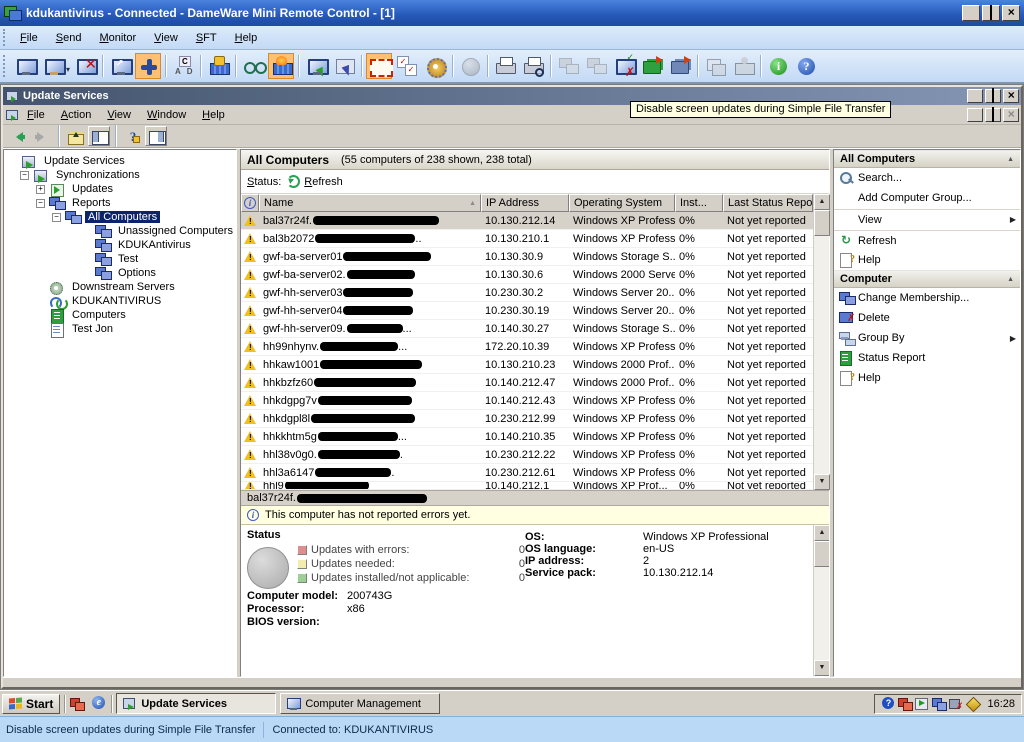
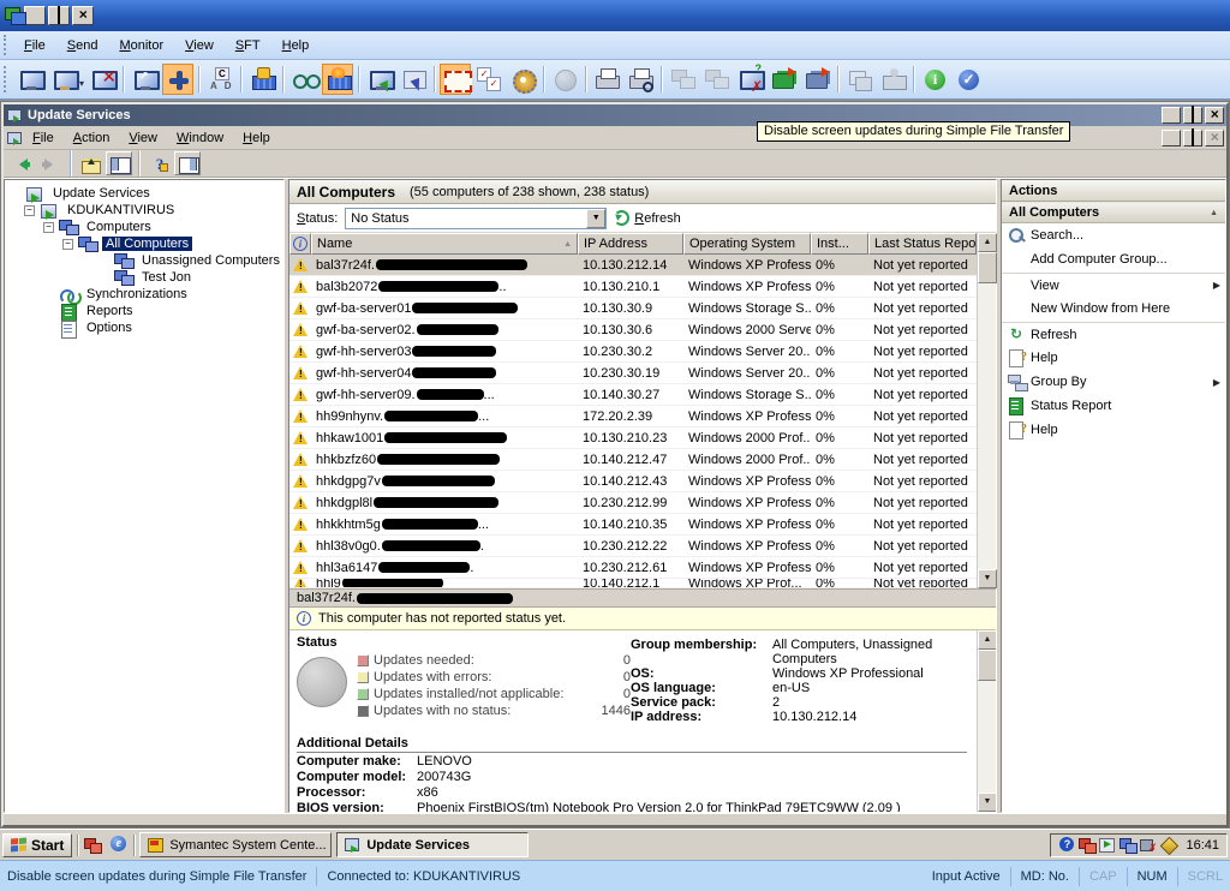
- kdukantivirus - Connected - DameWare Mini Remote Control - [1]
  File
  Send
  Monitor
  View
  SFT
  Help
  ▾
  ↗
- ✓
+ ?
  i
- ?
+ ✓
  Update Services
  File
  Action
  View
  Window
  Help
  Disable screen updates during Simple File Transfer
  Update Services
  −
- Synchronizations
+ KDUKANTIVIRUS
- +
- Updates
  −
- Reports
+ Computers
  −
  All Computers
  Unassigned Computers
- KDUKAntivirus
- Test
- Options
+ Test Jon
- Downstream Servers
- KDUKANTIVIRUS
+ Synchronizations
- Computers
+ Reports
- Test Jon
+ Options
  All Computers
- (55 computers of 238 shown, 238 total)
+ (55 computers of 238 shown, 238 status)
  Status:
+ No Status
  Refresh
  i
  Name
  IP Address
  Operating System
  Inst...
  Last Status Repo
  bal37r24f.
  10.130.212.14
  Windows XP Profess
  0%
  Not yet reported
  bal3b2072
  ..
  10.130.210.1
  Windows XP Profess
  0%
  Not yet reported
  gwf-ba-server01
  10.130.30.9
  Windows Storage S..
  0%
  Not yet reported
  gwf-ba-server02.
  10.130.30.6
  Windows 2000 Serve
  0%
  Not yet reported
  gwf-hh-server03
  10.230.30.2
  Windows Server 20..
  0%
  Not yet reported
  gwf-hh-server04
  10.230.30.19
  Windows Server 20..
  0%
  Not yet reported
  gwf-hh-server09.
  ...
  10.140.30.27
  Windows Storage S..
  0%
  Not yet reported
  hh99nhynv.
  ...
- 172.20.10.39
+ 172.20.2.39
  Windows XP Profess
  0%
  Not yet reported
  hhkaw1001
  10.130.210.23
  Windows 2000 Prof..
  0%
  Not yet reported
  hhkbzfz60
  10.140.212.47
  Windows 2000 Prof..
  0%
  Not yet reported
  hhkdgpg7v
  10.140.212.43
  Windows XP Profess
  0%
  Not yet reported
  hhkdgpl8l
  10.230.212.99
  Windows XP Profess
  0%
  Not yet reported
  hhkkhtm5g
  ...
  10.140.210.35
  Windows XP Profess
  0%
  Not yet reported
  hhl38v0g0.
  .
  10.230.212.22
  Windows XP Profess
  0%
  Not yet reported
  hhl3a6147
  .
  10.230.212.61
  Windows XP Profess
  0%
  Not yet reported
  hhl9
  10.140.212.1
  Windows XP Prof...
  0%
  Not yet reported
  bal37r24f.
  i
- This computer has not reported errors yet.
+ This computer has not reported status yet.
  Status
- Updates with errors:
+ Updates needed:
  0
- Updates needed:
+ Updates with errors:
  0
  Updates installed/not applicable:
  0
+ Updates with no status:
+ 1446
+ Group membership:
+ All Computers, Unassigned Computers
  OS:
  Windows XP Professional
  OS language:
  en-US
- IP address:
+ Service pack:
  2
- Service pack:
+ IP address:
  10.130.212.14
+ Additional Details
+ Computer make:
+ LENOVO
  Computer model:
  200743G
  Processor:
  x86
  BIOS version:
+ Phoenix FirstBIOS(tm) Notebook Pro Version 2.0 for ThinkPad 79ETC9WW (2.09 )
+ Actions
  All Computers
  Search...
  Add Computer Group...
  View
  ▶
+ New Window from Here
  Refresh
  Help
- Computer
- Change Membership...
- Delete
  Group By
  ▶
  Status Report
  Help
  Start
+ Symantec System Cente...
  Update Services
- Computer Management
- 16:28
+ 16:41
  Disable screen updates during Simple File Transfer
  Connected to: KDUKANTIVIRUS
+ Input Active
+ MD: No.
+ CAP
+ NUM
+ SCRL
